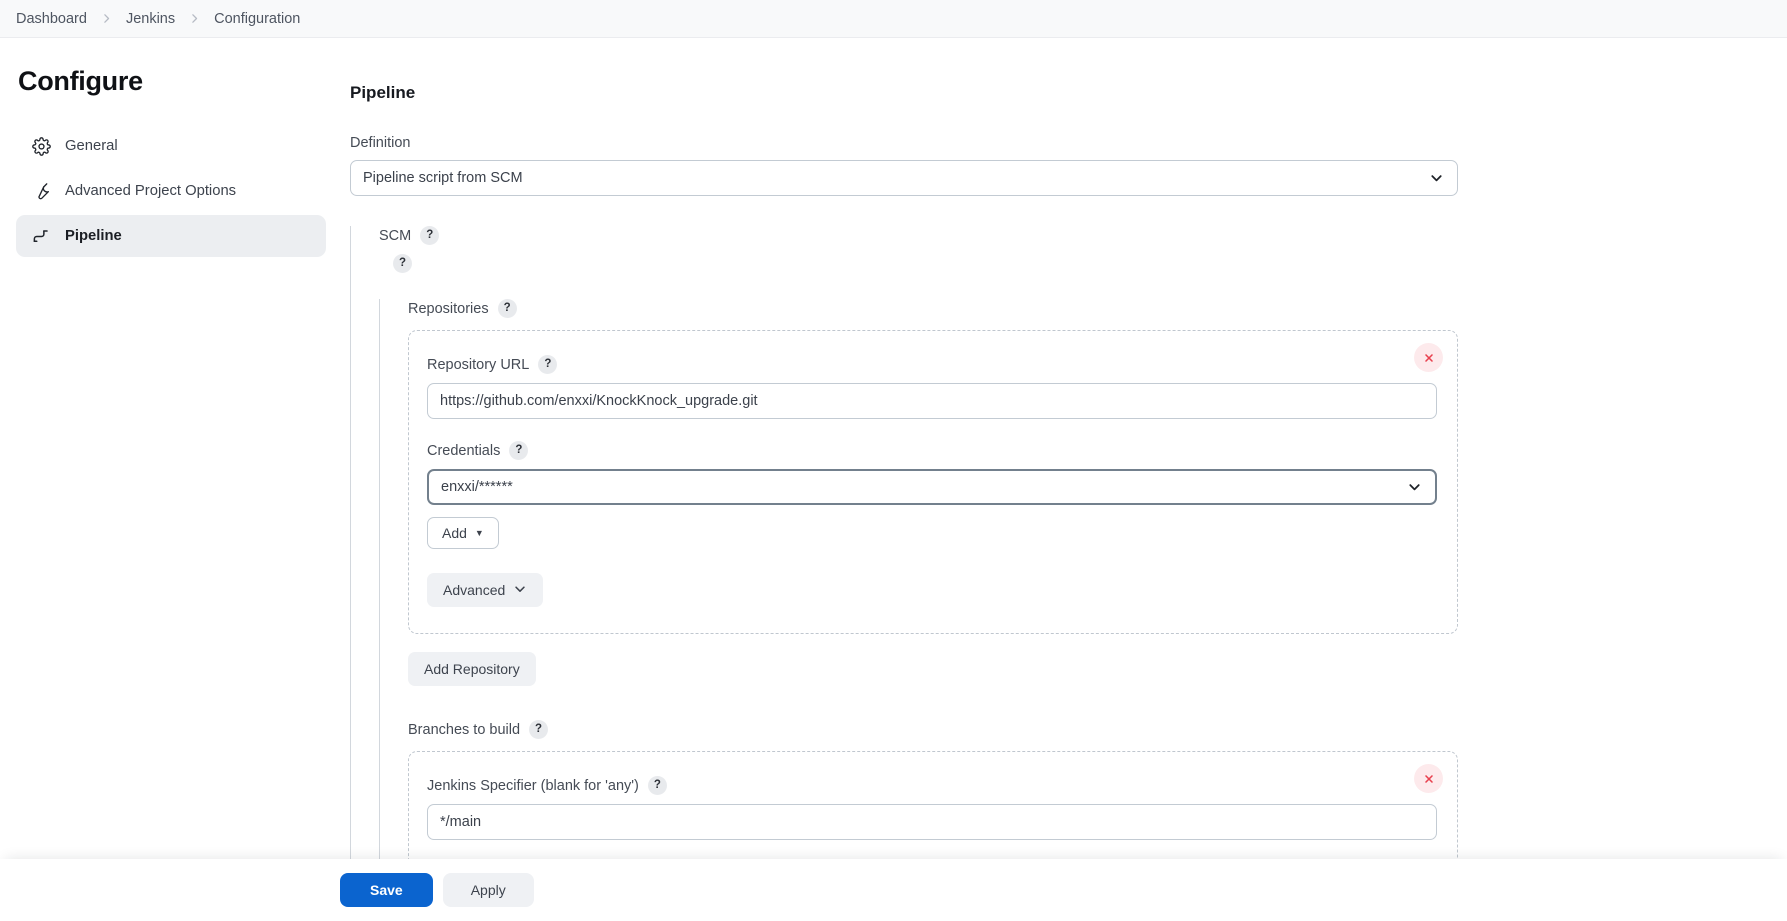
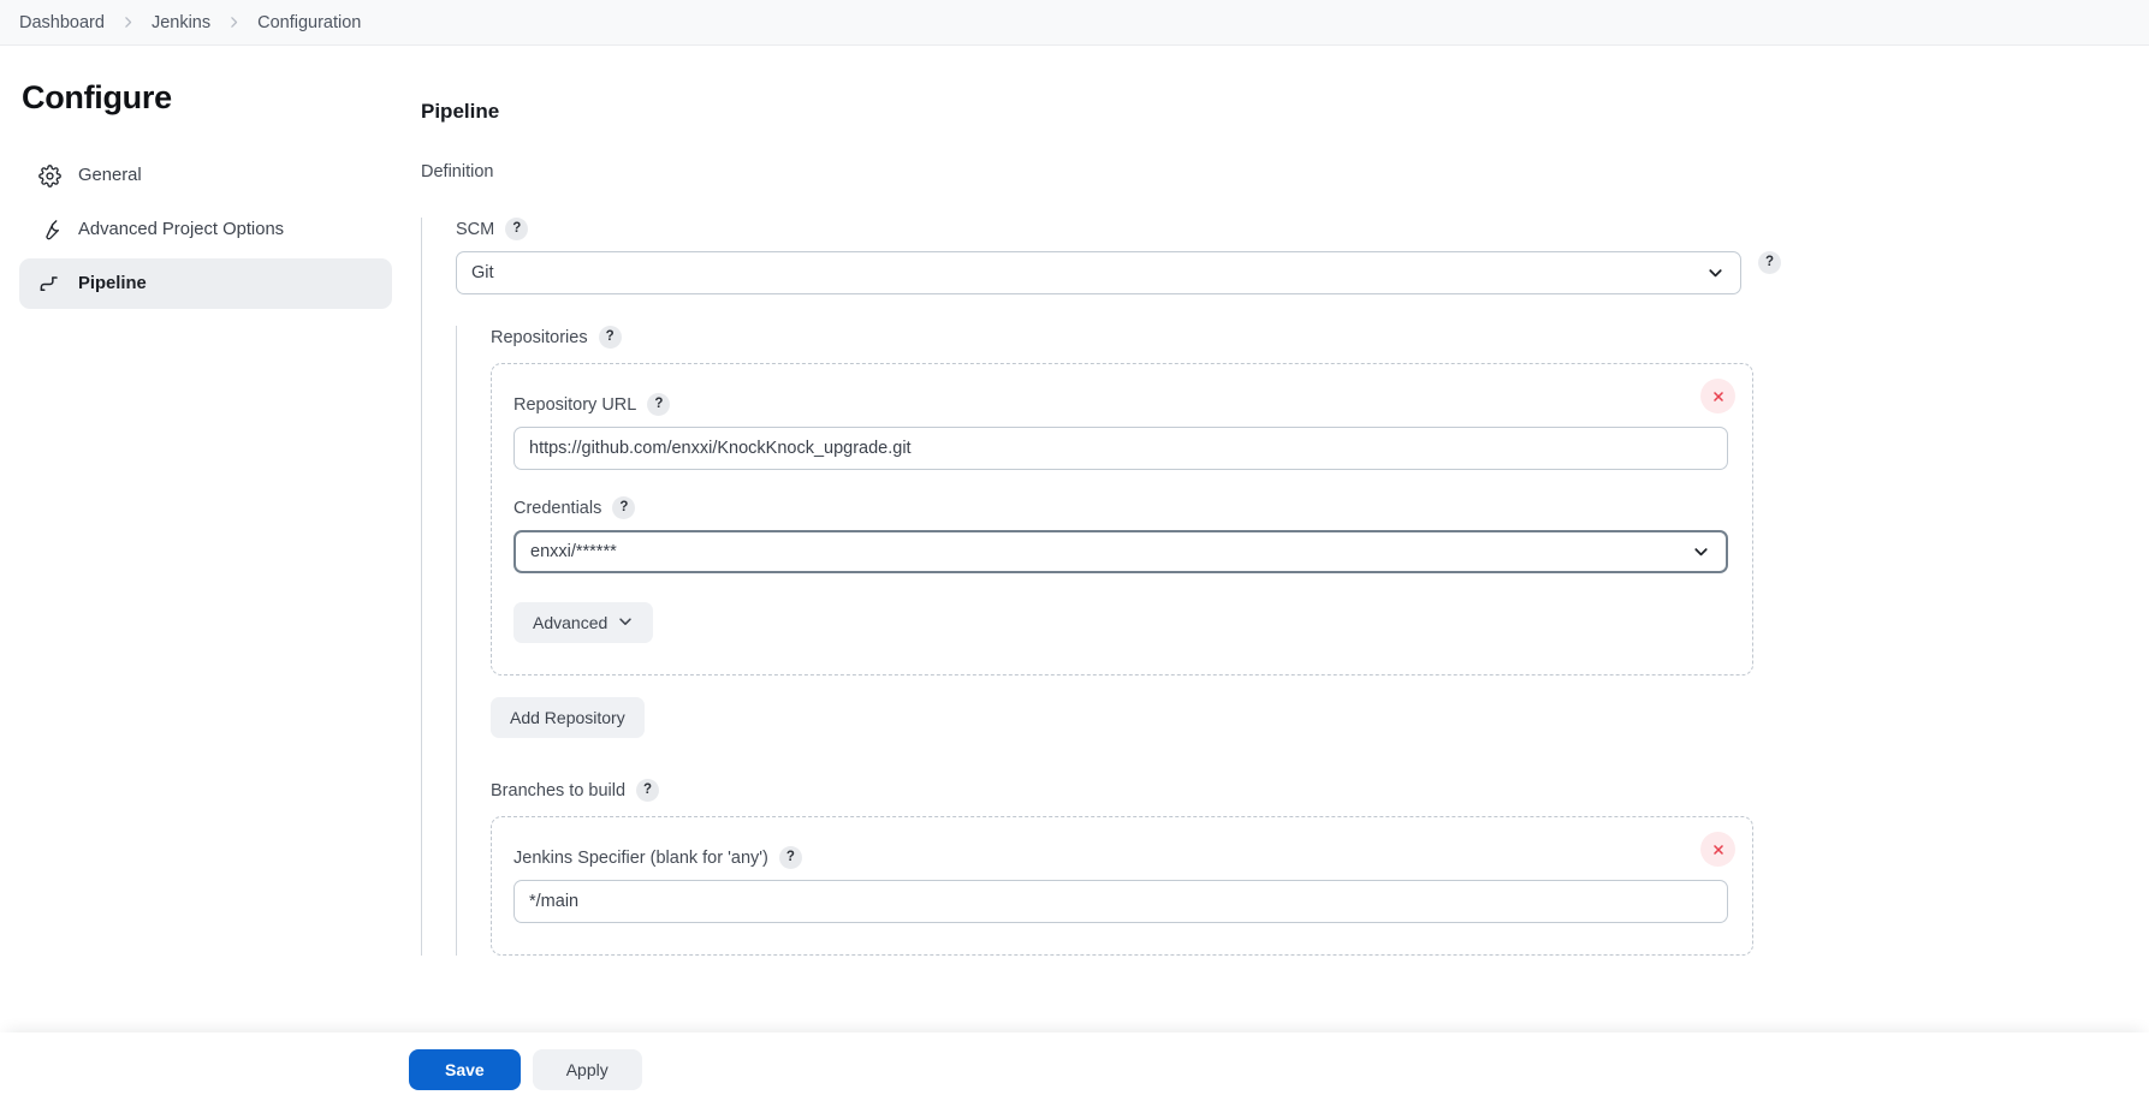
  Dashboard
  Jenkins
  Configuration
  Configure
  General
  Advanced Project Options
  Pipeline
  Pipeline
  Definition
- Pipeline script from SCM
  SCM
  ?
+ Git
  ?
  Repositories
  ?
  Repository URL
  ?
  https://github.com/enxxi/KnockKnock_upgrade.git
  Credentials
  ?
  enxxi/******
- Add
- ▼
  Advanced
  Add Repository
  Branches to build
  ?
  Jenkins Specifier (blank for 'any')
  ?
  */main
  Save
  Apply
